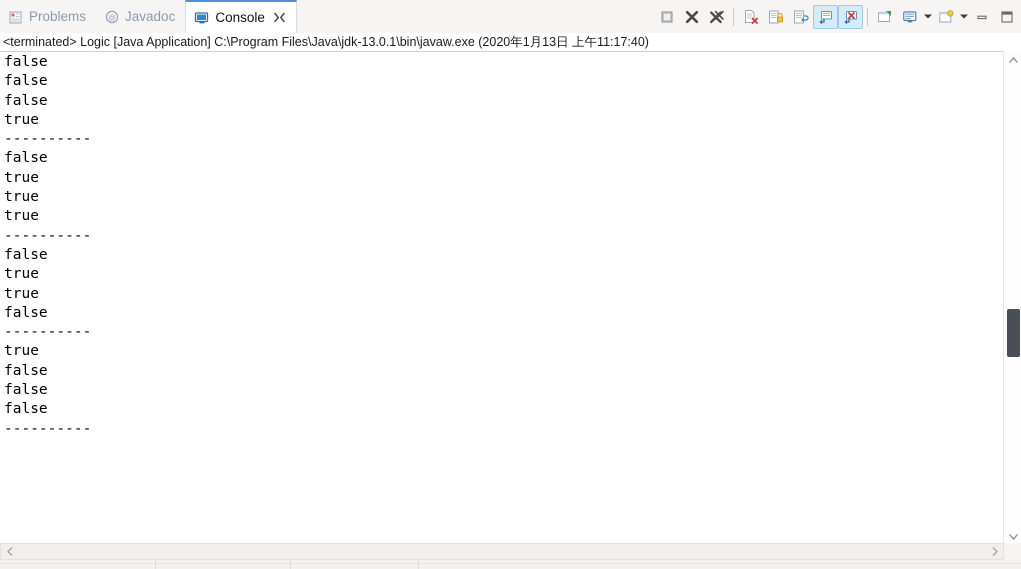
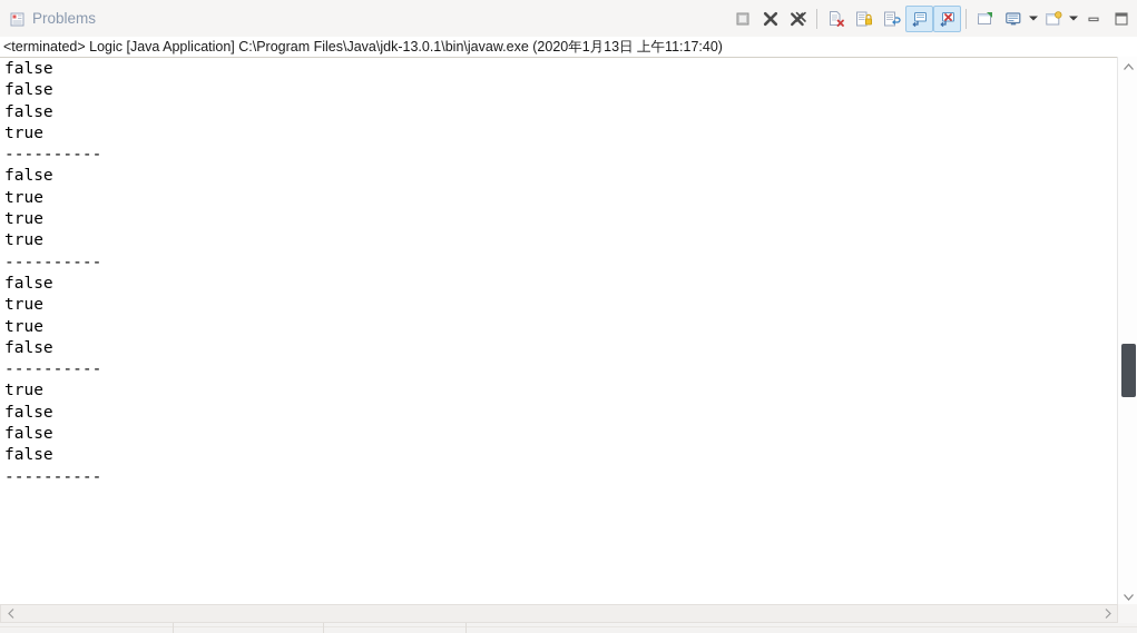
  Problems
- @
- Javadoc
- Console
  <terminated> Logic [Java Application] C:\Program Files\Java\jdk-13.0.1\bin\javaw.exe (2020年1月13日 上午11:17:40)
  false
  false
  false
  true
  ----------
  false
  true
  true
  true
  ----------
  false
  true
  true
  false
  ----------
  true
  false
  false
  false
  ----------
